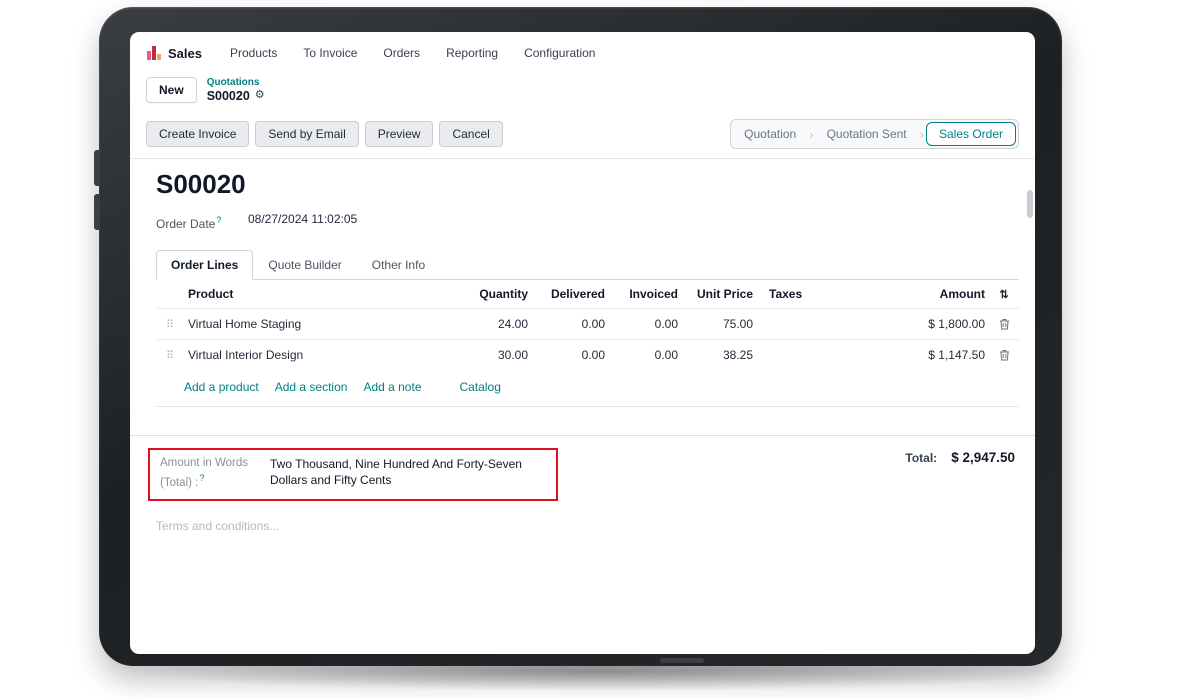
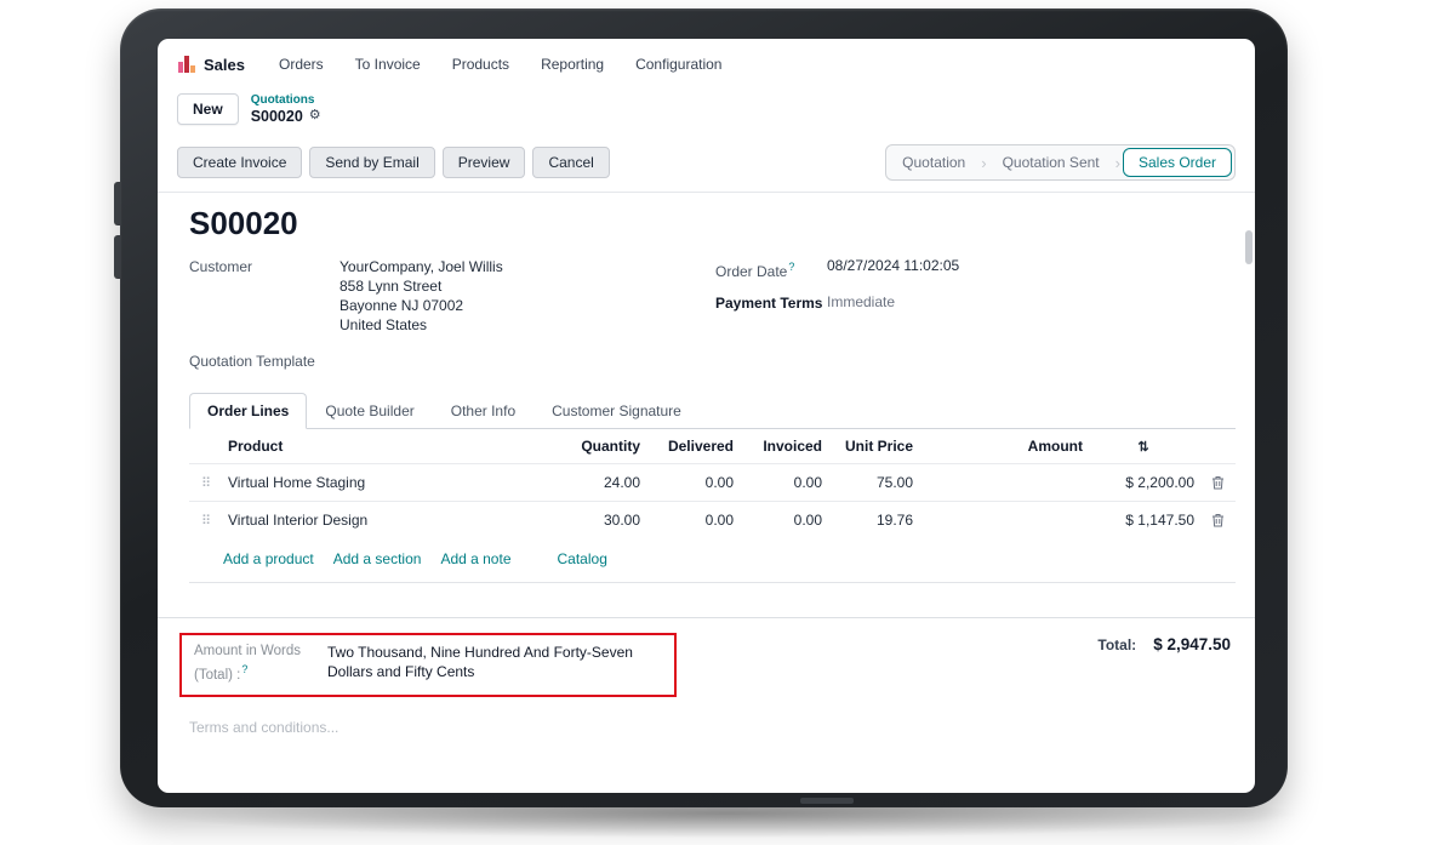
  Sales
- Products
+ Orders
  To Invoice
- Orders
+ Products
  Reporting
  Configuration
  New
  Quotations
  S00020
  ⚙
  Create Invoice
  Send by Email
  Preview
  Cancel
  Quotation
  ›
  Quotation Sent
  ›
  Sales Order
  S00020
+ Customer
+ YourCompany, Joel Willis
+ 858 Lynn Street
+ Bayonne NJ 07002
+ United States
+ Quotation Template
  Order Date?
  08/27/2024 11:02:05
+ Payment Terms
+ Immediate
  Order Lines
  Quote Builder
  Other Info
+ Customer Signature
  Product
  Quantity
  Delivered
  Invoiced
  Unit Price
- Taxes
  Amount
  ⇅
  ⠿
  Virtual Home Staging
  24.00
  0.00
  0.00
  75.00
- $ 1,800.00
+ $ 2,200.00
  ⠿
  Virtual Interior Design
  30.00
  0.00
  0.00
- 38.25
+ 19.76
  $ 1,147.50
  Add a product
  Add a section
  Add a note
  Catalog
  Amount in Words
  (Total) :?
  Two Thousand, Nine Hundred And Forty-Seven Dollars and Fifty Cents
  Total:
  $ 2,947.50
  Terms and conditions...
